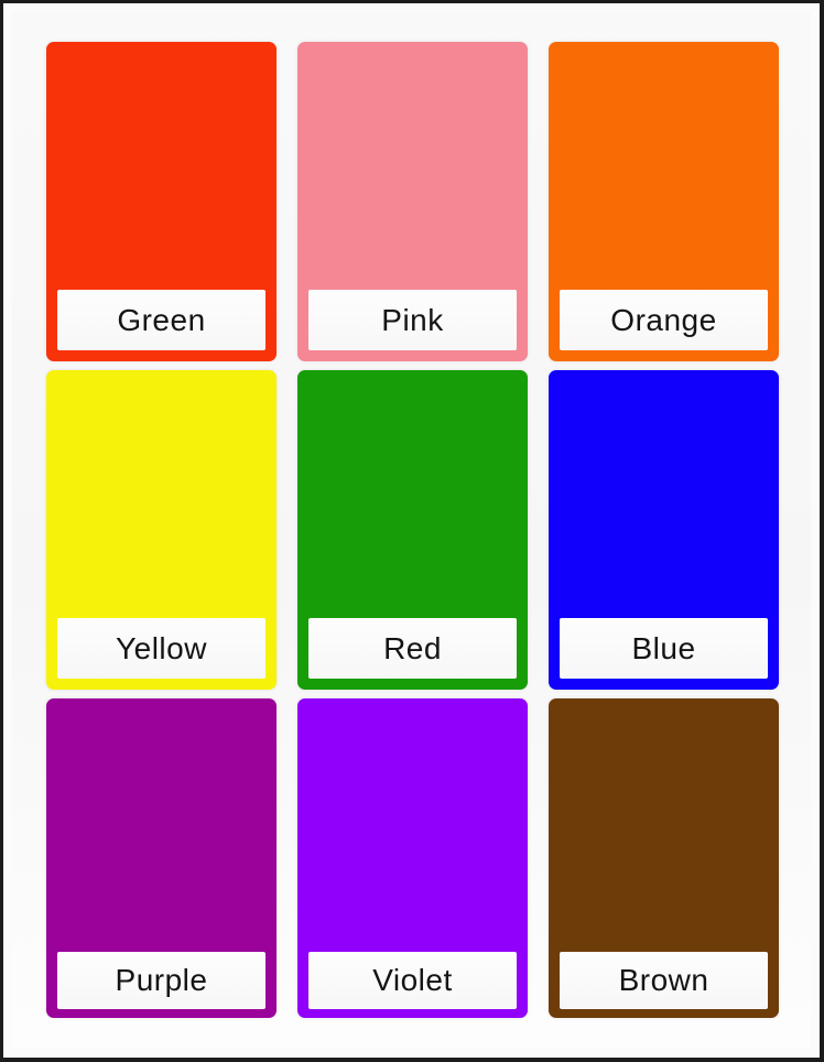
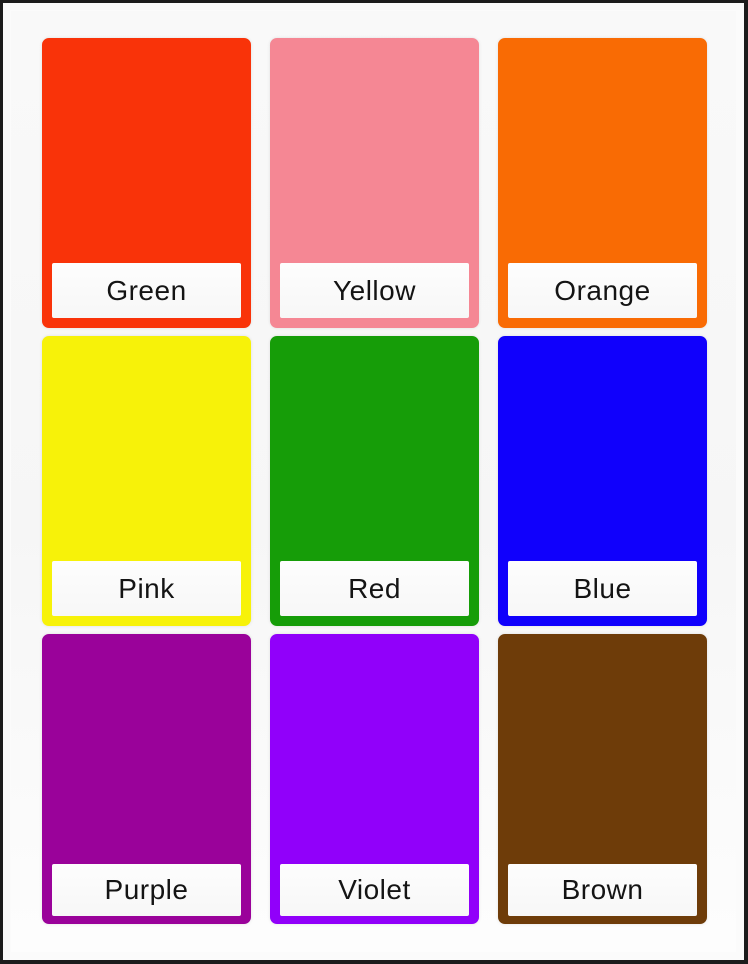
  Green
- Pink
+ Yellow
  Orange
- Yellow
+ Pink
  Red
  Blue
  Purple
  Violet
  Brown
